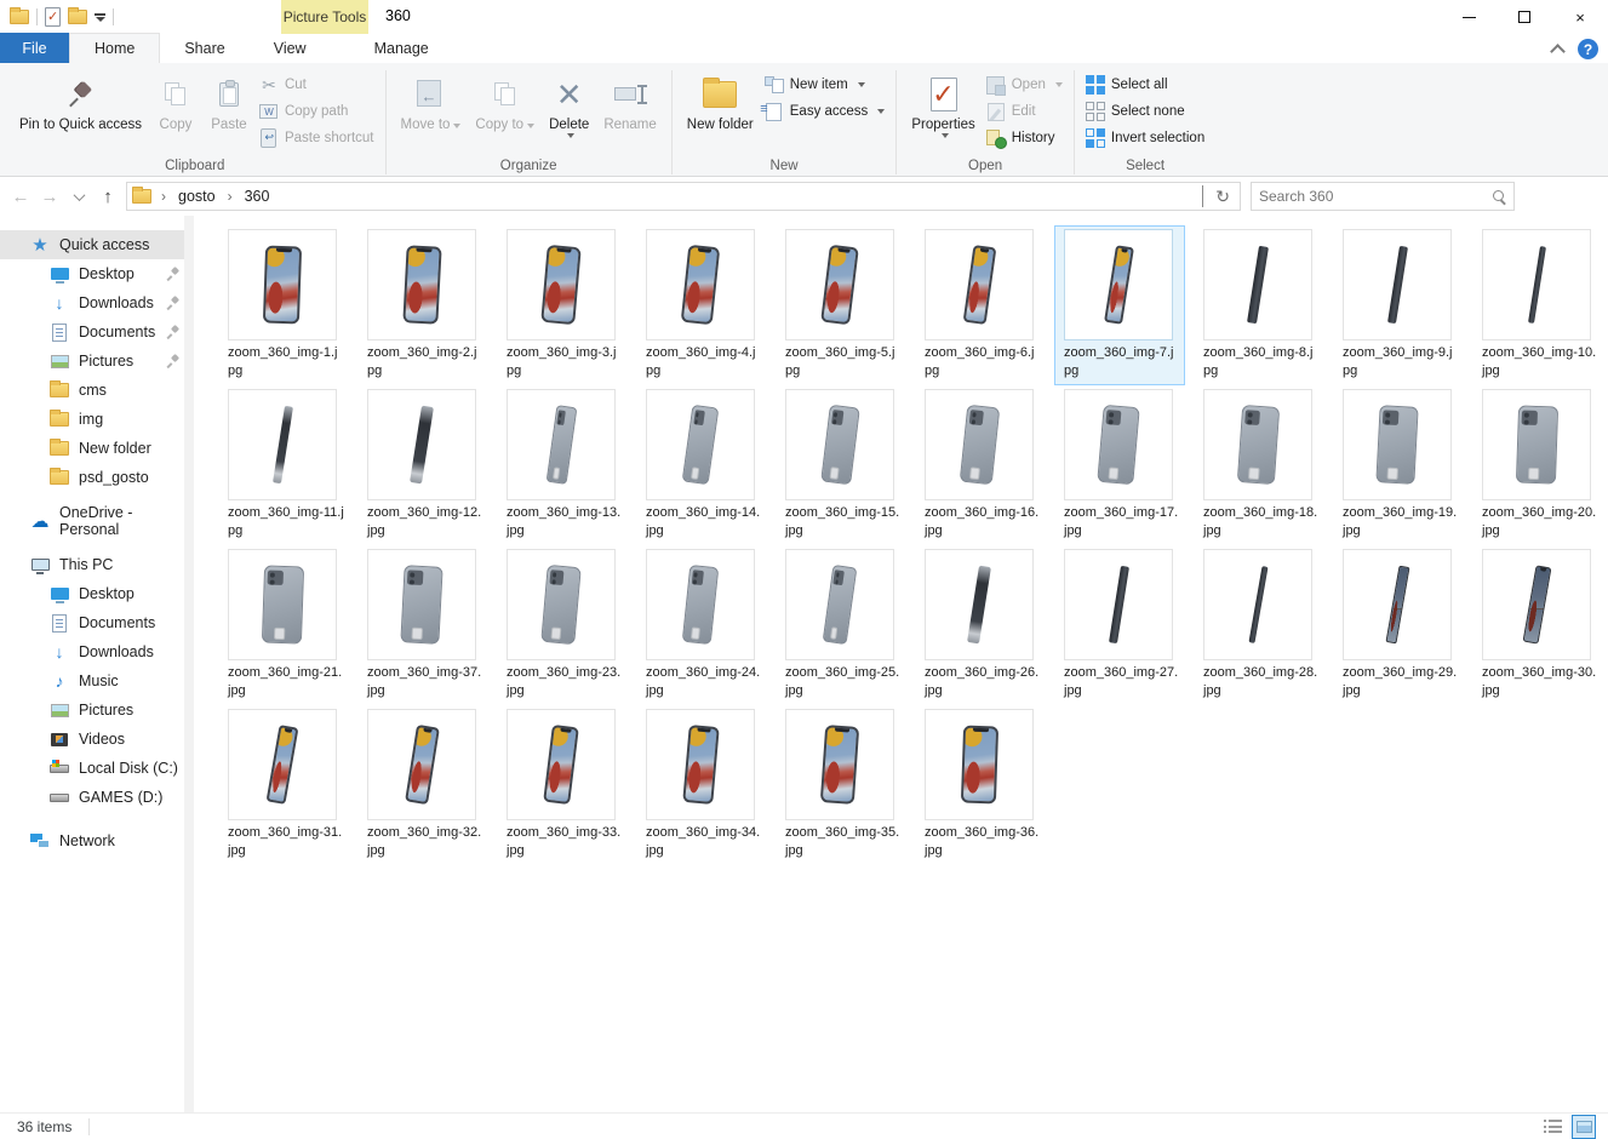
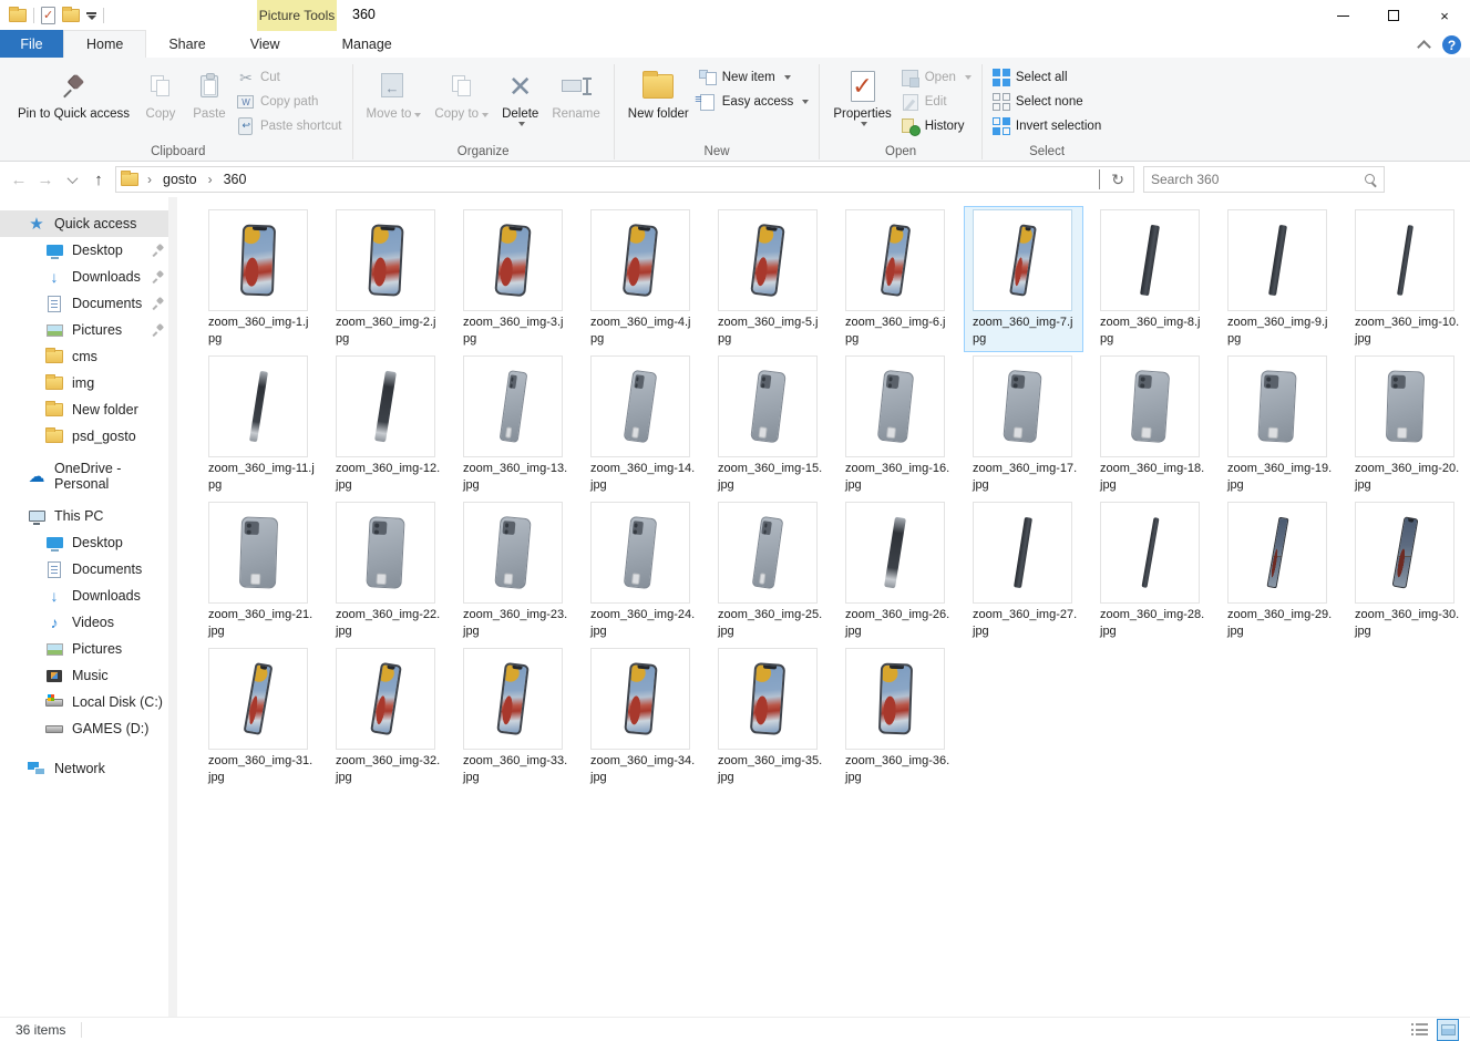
  Picture Tools
  360
  ×
  File
  Home
  Share
  View
  Manage
  ?
  Pin to Quick access
  Copy
  Paste
  ✂
  Cut
  W
  Copy path
  Paste shortcut
  Clipboard
  ←
  Move to
  Copy to
  ✕
  Delete
  Rename
  Organize
  New folder
  New item
  Easy access
  New
  ✓
  Properties
  Open
  Edit
  History
  Open
  Select all
  Select none
  Invert selection
  Select
  ←
  →
  ↑
  ›
  gosto
  ›
  360
  ↻
  Search 360
  ★
  Quick access
  Desktop
  ↓
  Downloads
  Documents
  Pictures
  cms
  img
  New folder
  psd_gosto
  ☁
  OneDrive - Personal
  This PC
  Desktop
  Documents
  ↓
  Downloads
  ♪
- Music
+ Videos
  Pictures
- Videos
+ Music
  Local Disk (C:)
  GAMES (D:)
  Network
  zoom_360_img-1.jpg
  zoom_360_img-2.jpg
  zoom_360_img-3.jpg
  zoom_360_img-4.jpg
  zoom_360_img-5.jpg
  zoom_360_img-6.jpg
  zoom_360_img-7.jpg
  zoom_360_img-8.jpg
  zoom_360_img-9.jpg
  zoom_360_img-10.jpg
  zoom_360_img-11.jpg
  zoom_360_img-12.jpg
  zoom_360_img-13.jpg
  zoom_360_img-14.jpg
  zoom_360_img-15.jpg
  zoom_360_img-16.jpg
  zoom_360_img-17.jpg
  zoom_360_img-18.jpg
  zoom_360_img-19.jpg
  zoom_360_img-20.jpg
  zoom_360_img-21.jpg
- zoom_360_img-37.jpg
+ zoom_360_img-22.jpg
  zoom_360_img-23.jpg
  zoom_360_img-24.jpg
  zoom_360_img-25.jpg
  zoom_360_img-26.jpg
  zoom_360_img-27.jpg
  zoom_360_img-28.jpg
  zoom_360_img-29.jpg
  zoom_360_img-30.jpg
  zoom_360_img-31.jpg
  zoom_360_img-32.jpg
  zoom_360_img-33.jpg
  zoom_360_img-34.jpg
  zoom_360_img-35.jpg
  zoom_360_img-36.jpg
  36 items
